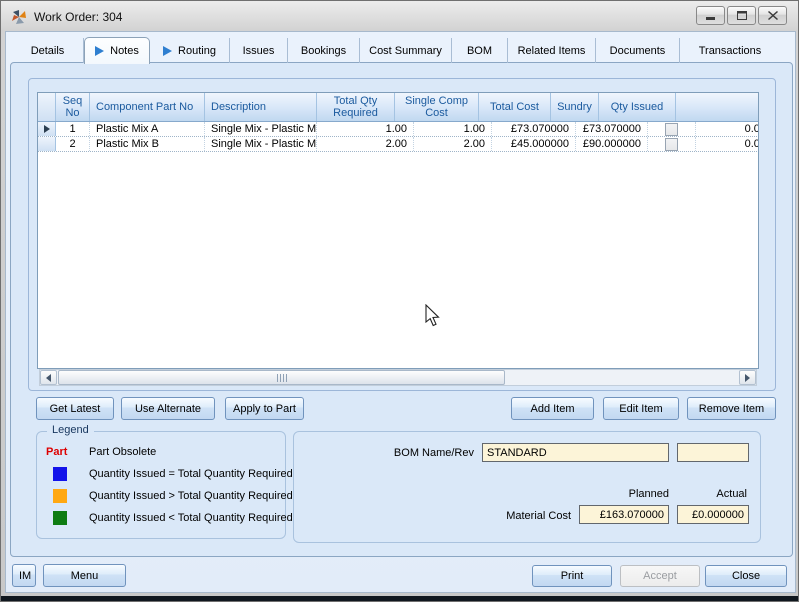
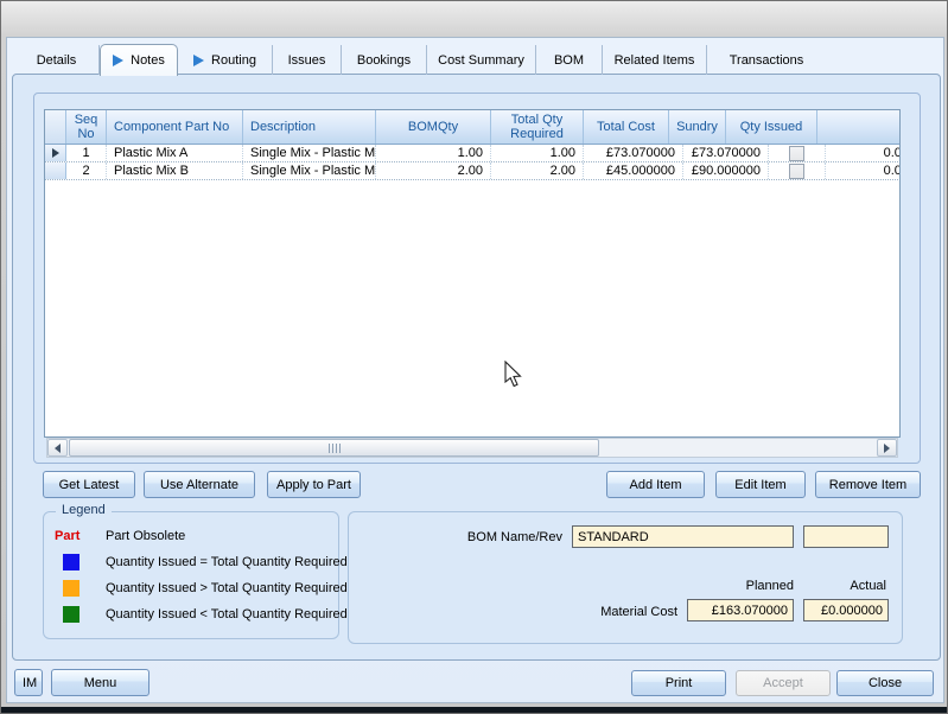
- Work Order: 304
  Details
  Notes
  Routing
  Issues
  Bookings
  Cost Summary
  BOM
  Related Items
- Documents
  Transactions
  Seq No
  Component Part No
  Description
+ BOMQty
  Total Qty Required
- Single Comp Cost
  Total Cost
  Sundry
  Qty Issued
  1
  Plastic Mix A
  Single Mix - Plastic M
  1.00
  1.00
  £73.070000
  £73.070000
  0.0
  2
  Plastic Mix B
  Single Mix - Plastic M
  2.00
  2.00
  £45.000000
  £90.000000
  0.0
  Get Latest
  Use Alternate
  Apply to Part
  Add Item
  Edit Item
  Remove Item
  Legend
  Part
  Part Obsolete
  Quantity Issued = Total Quantity Required
  Quantity Issued > Total Quantity Required
  Quantity Issued < Total Quantity Required
  BOM Name/Rev
  STANDARD
  Planned
  Actual
  Material Cost
  £163.070000
  £0.000000
  IM
  Menu
  Print
  Accept
  Close
